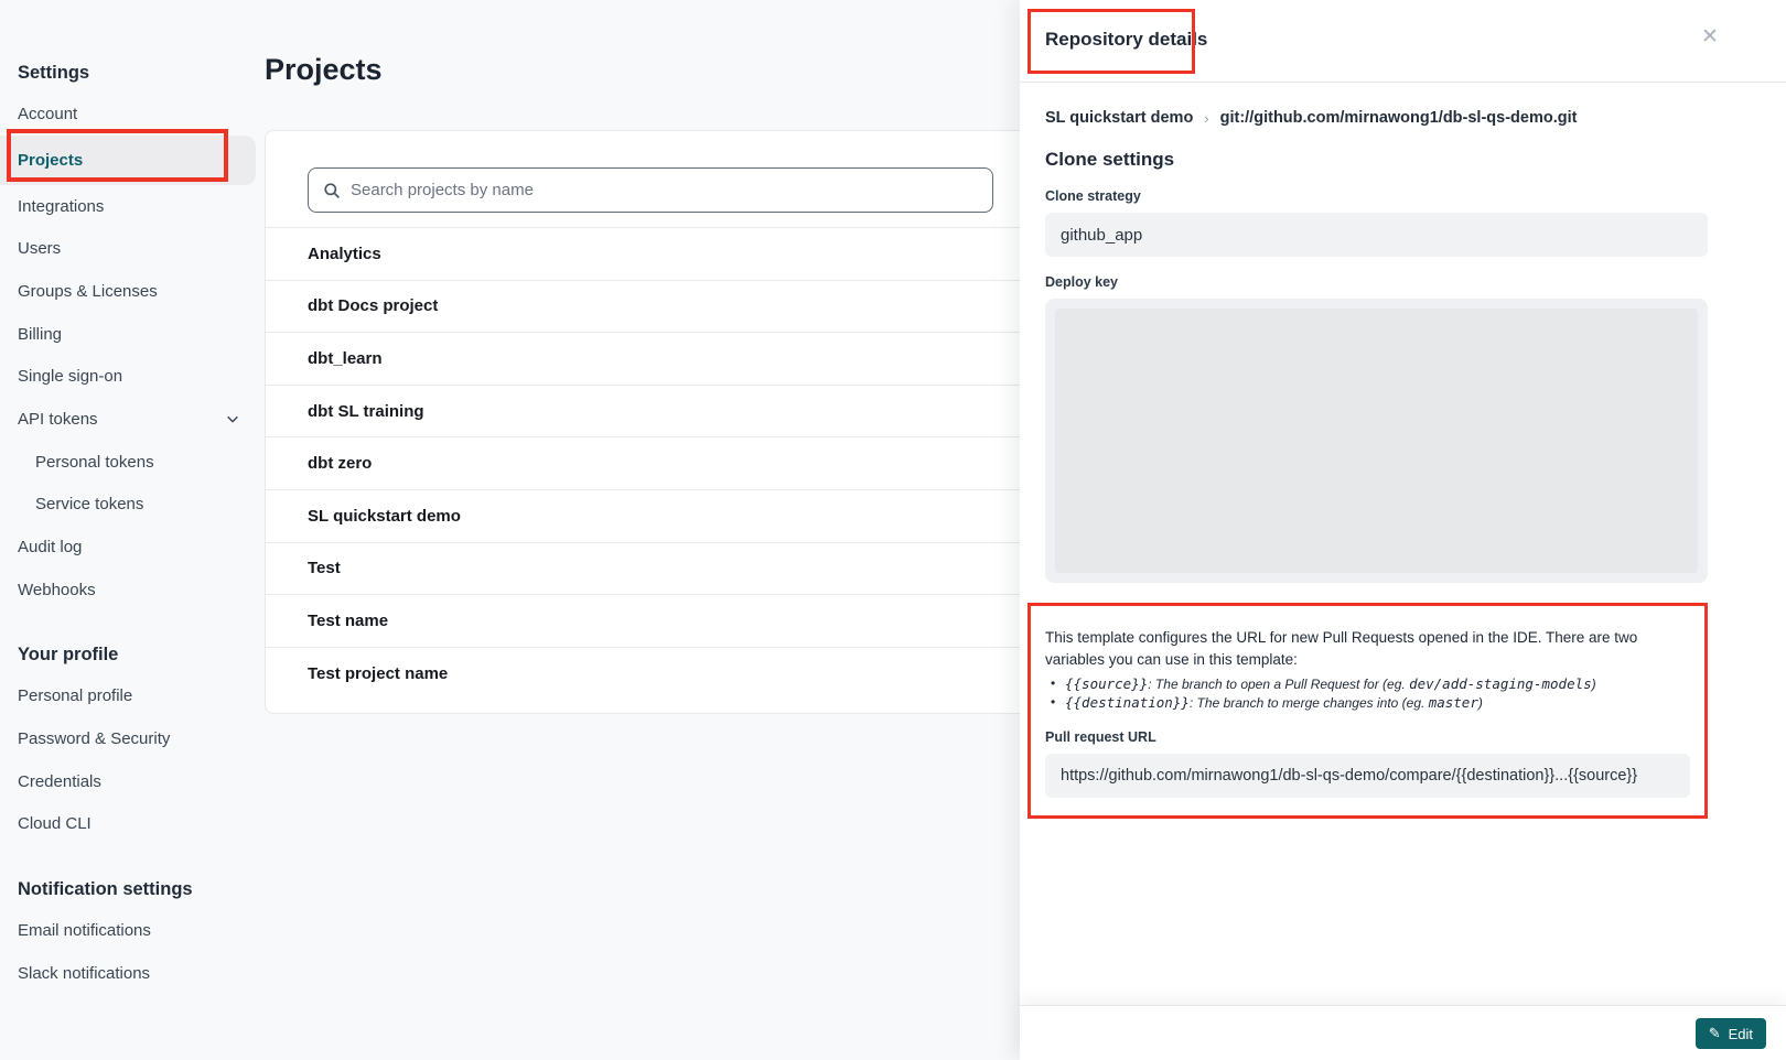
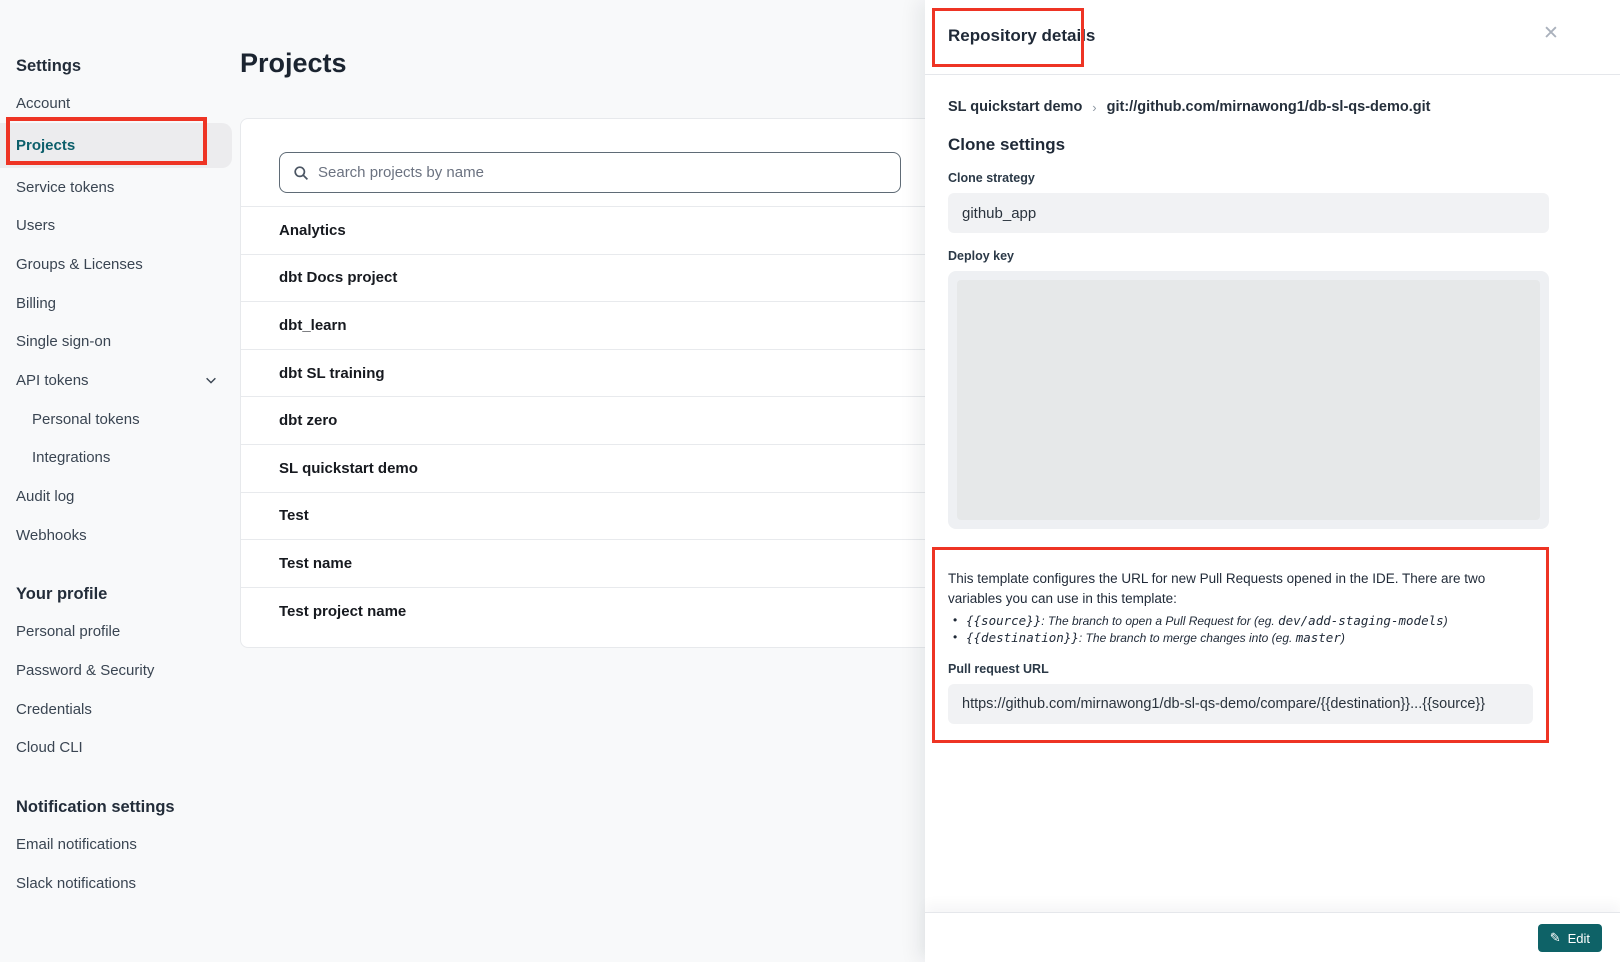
  Settings
  Account
  Projects
- Integrations
+ Service tokens
  Users
  Groups & Licenses
  Billing
  Single sign-on
  API tokens
  Personal tokens
- Service tokens
+ Integrations
  Audit log
  Webhooks
  Your profile
  Personal profile
  Password & Security
  Credentials
  Cloud CLI
  Notification settings
  Email notifications
  Slack notifications
  Projects
  Search projects by name
  Analytics
  dbt Docs project
  dbt_learn
  dbt SL training
  dbt zero
  SL quickstart demo
  Test
  Test name
  Test project name
  Repository details
  ✕
  SL quickstart demo
  ›
  git://github.com/mirnawong1/db-sl-qs-demo.git
  Clone settings
  Clone strategy
  github_app
  Deploy key
  This template configures the URL for new Pull Requests opened in the IDE. There are two variables you can use in this template:
  {{source}}: The branch to open a Pull Request for (eg. dev/add-staging-models)
  {{destination}}: The branch to merge changes into (eg. master)
  Pull request URL
  https://github.com/mirnawong1/db-sl-qs-demo/compare/{{destination}}...{{source}}
  ✎
  Edit
